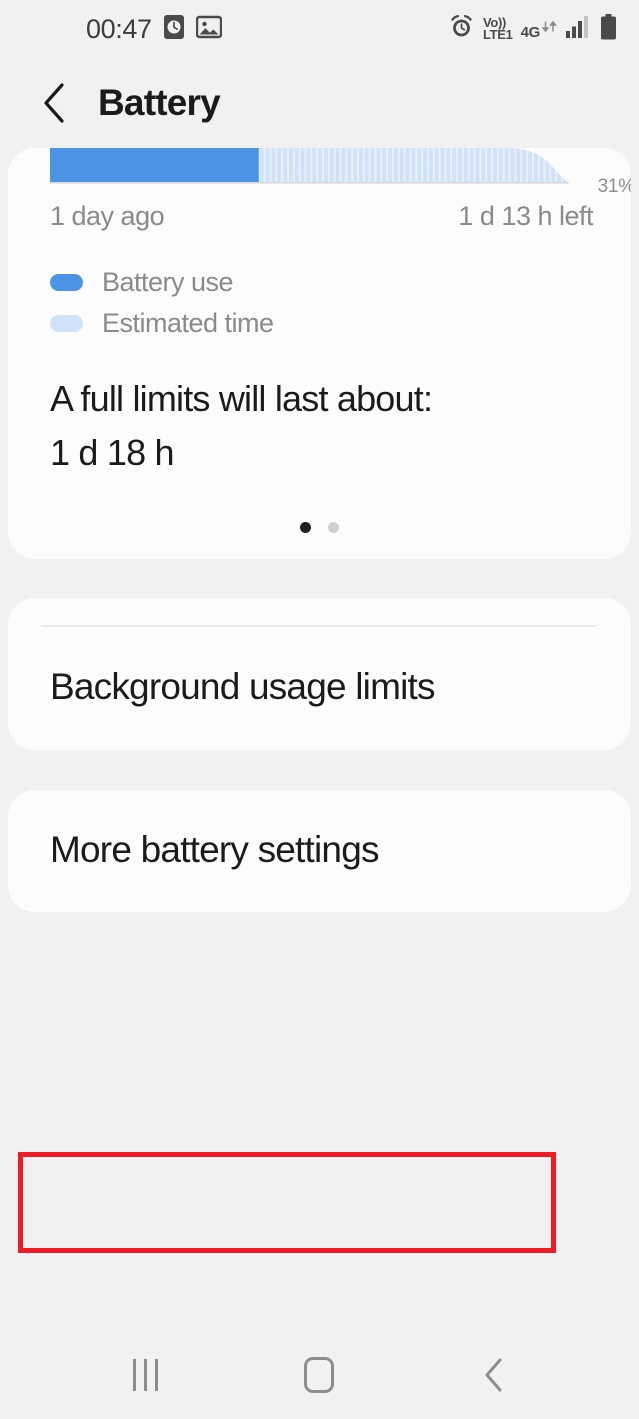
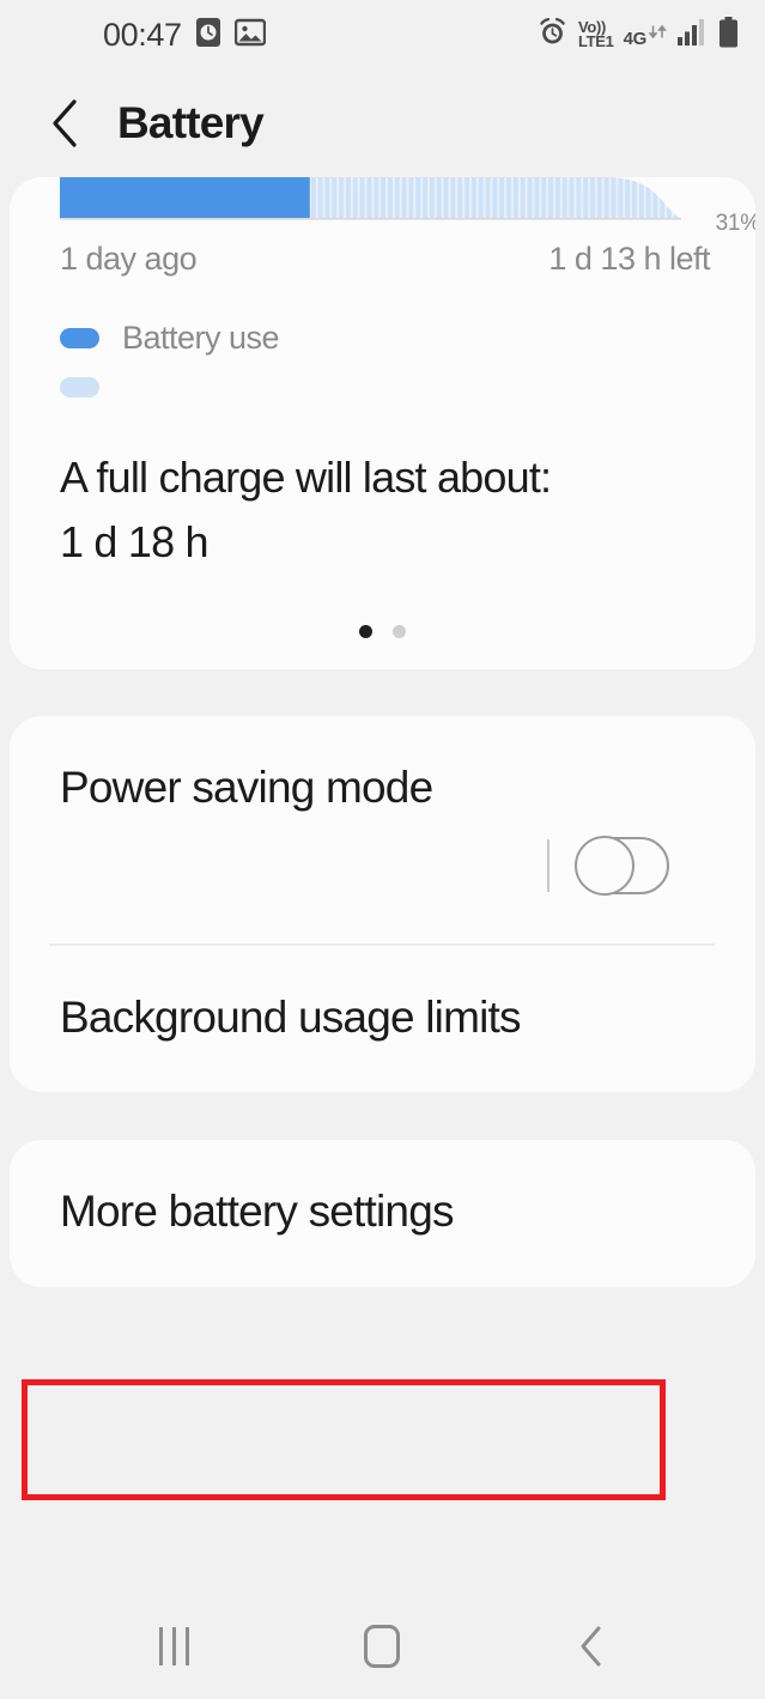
  00:47
  Vo))
  LTE1
  4G
  Battery
  31%
  1 day ago
  1 d 13 h left
  Battery use
- Estimated time
- A full limits will last about:
+ A full charge will last about:
  1 d 18 h
+ Power saving mode
  Background usage limits
  More battery settings
